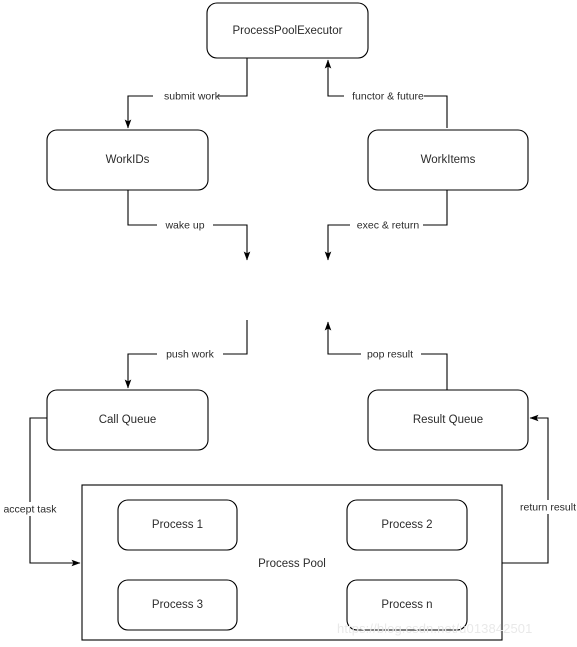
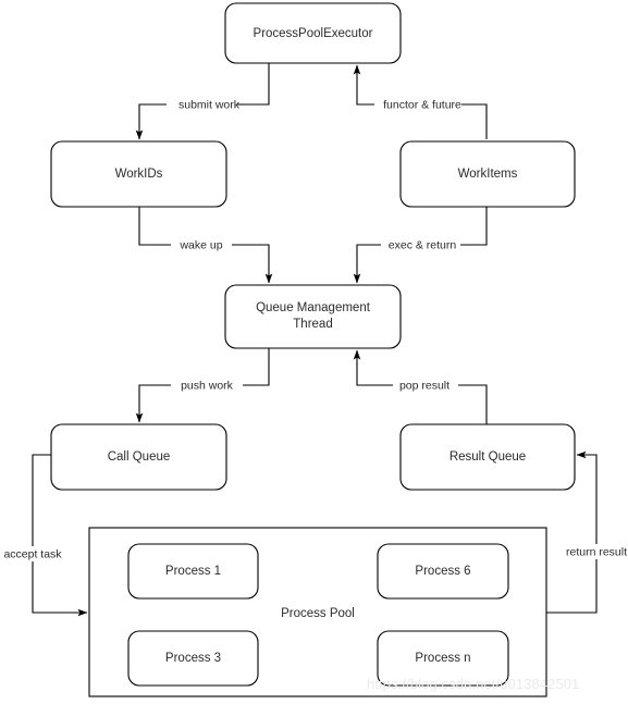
  submit work
  functor & future
  wake up
  exec & return
  push work
  pop result
  accept task
  return result
  Process Pool
  ProcessPoolExecutor
  WorkIDs
  WorkItems
+ Queue Management
+ Thread
  Call Queue
  Result Queue
  Process 1
- Process 2
+ Process 6
  Process 3
  Process n
  https://blog.csdn.net/u013842501
